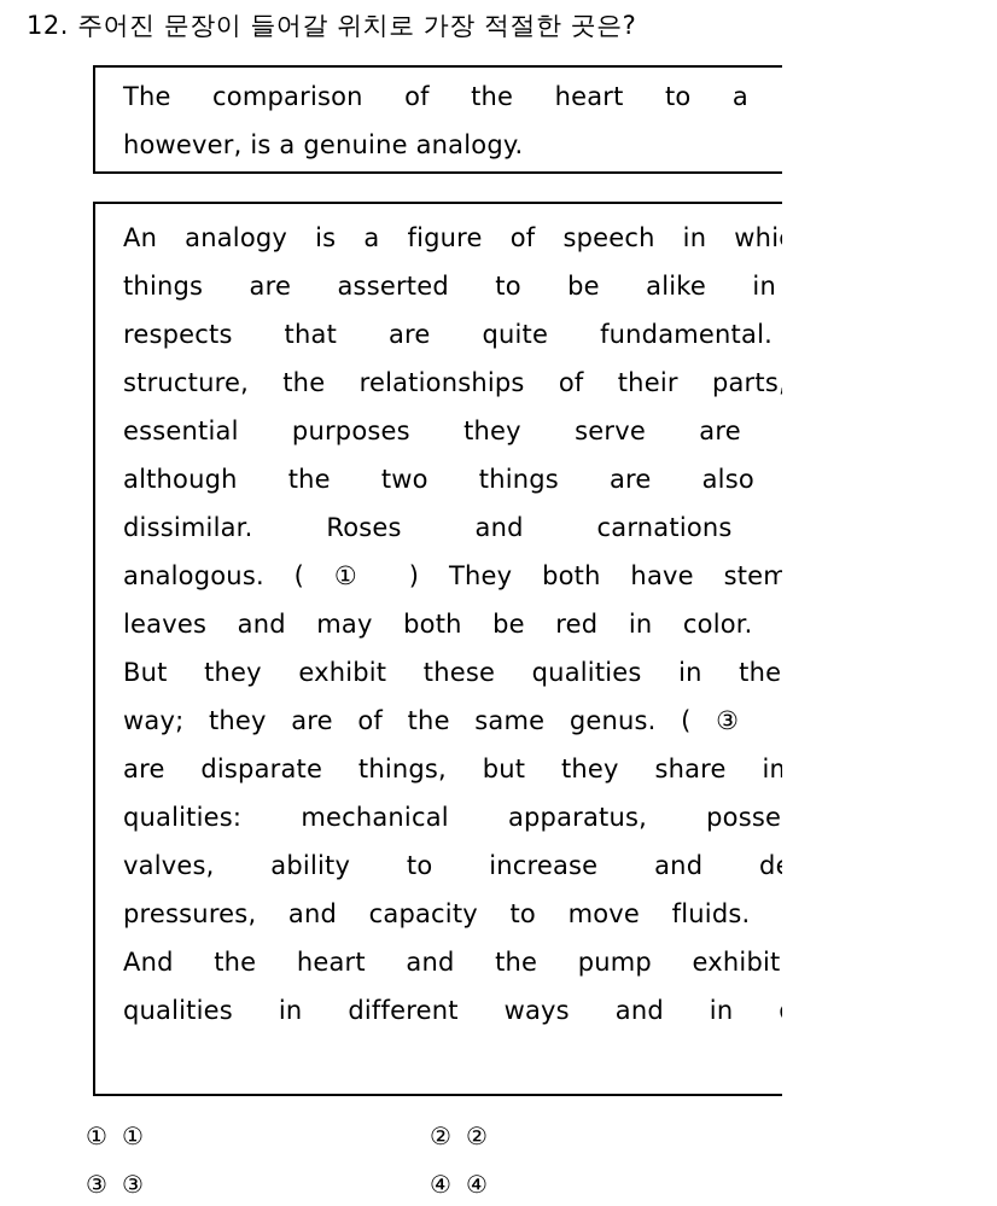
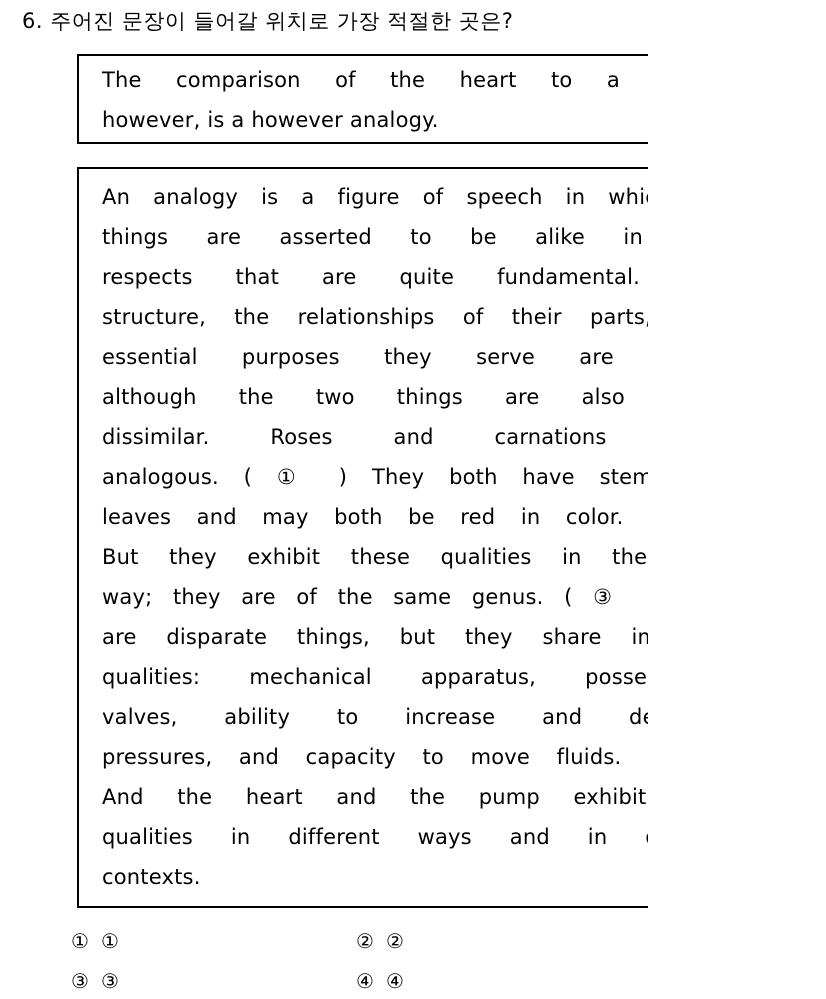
- 12. 주어진 문장이 들어갈 위치로 가장 적절한 곳은?
+ 6. 주어진 문장이 들어갈 위치로 가장 적절한 곳은?
  The comparison of the heart to a
- however, is a genuine analogy.
+ however, is a however analogy.
  An analogy is a figure of speech in whi
  things are asserted to be alike in
  respects that are quite fundamental.
  structure, the relationships of their parts
  essential purposes they serve are
  although the two things are also
  dissimilar. Roses and carnations
  analogous. ( ① ) They both have stem
  leaves and may both be red in color.
  But they exhibit these qualities in the
  way; they are of the same genus. ( ③
  are disparate things, but they share im
  qualities: mechanical apparatus, posse
  valves, ability to increase and d
  pressures, and capacity to move fluids.
  And the heart and the pump exhibit
  qualities in different ways and in
+ contexts.
  ① ①
  ② ②
  ③ ③
  ④ ④
